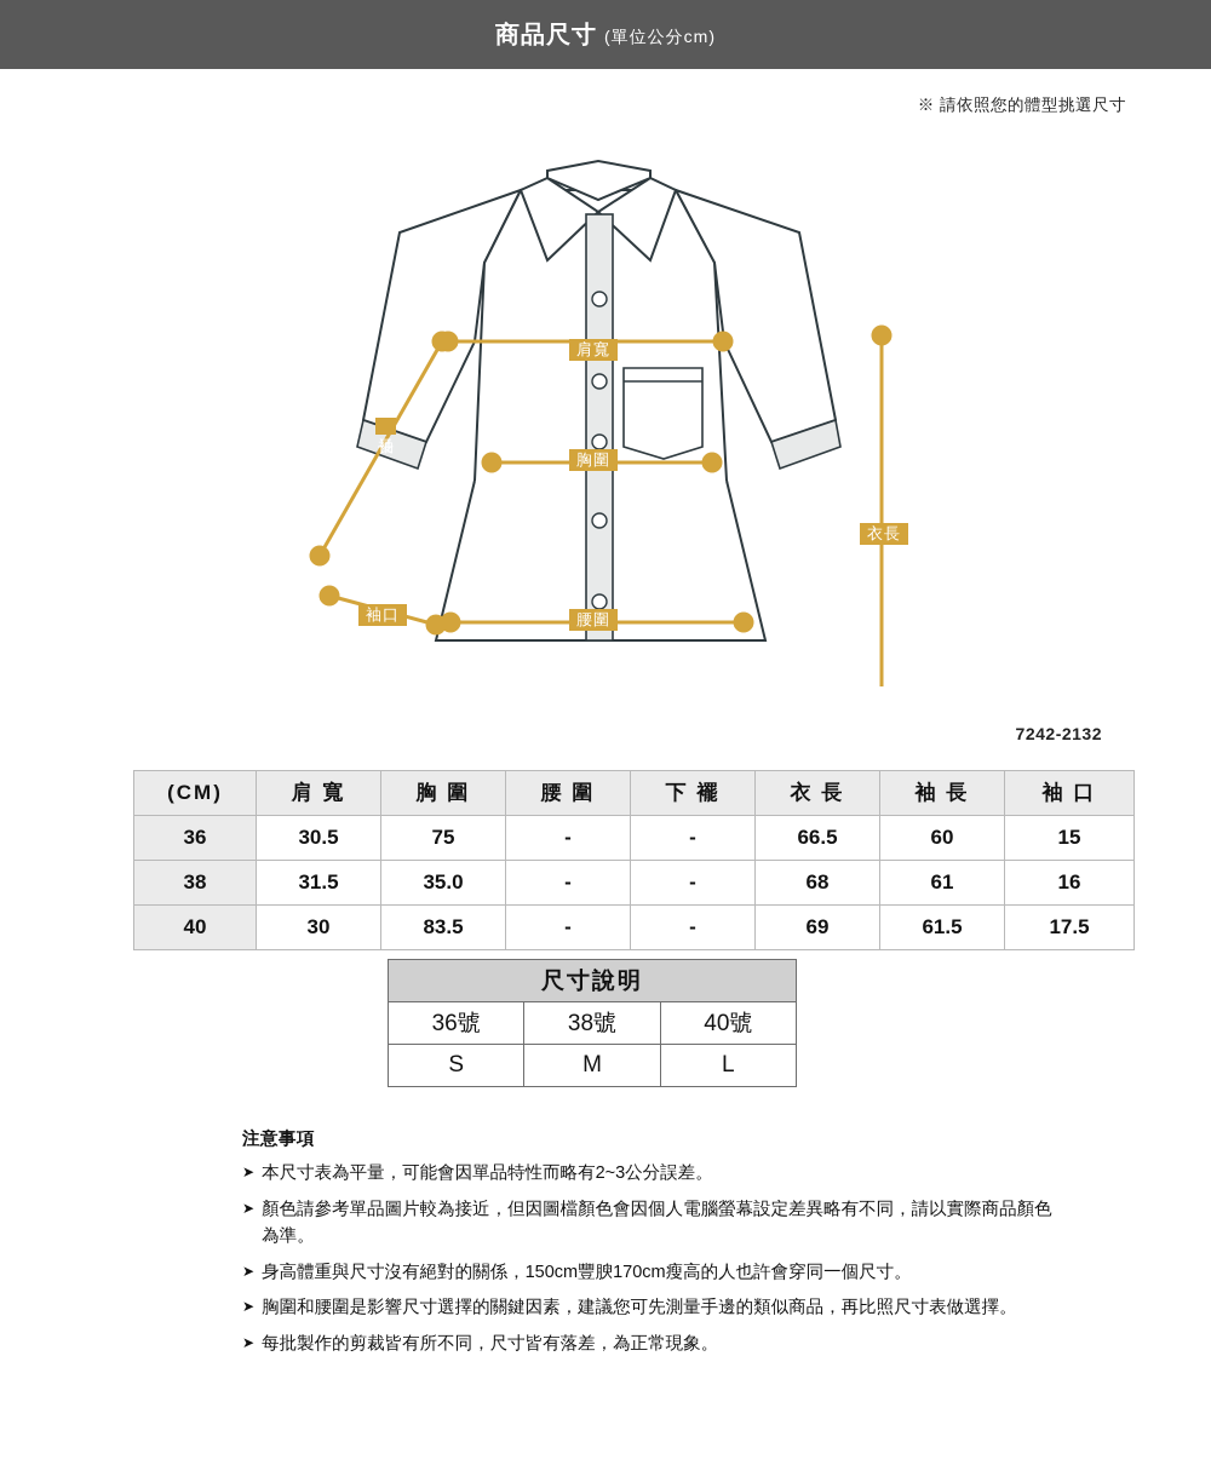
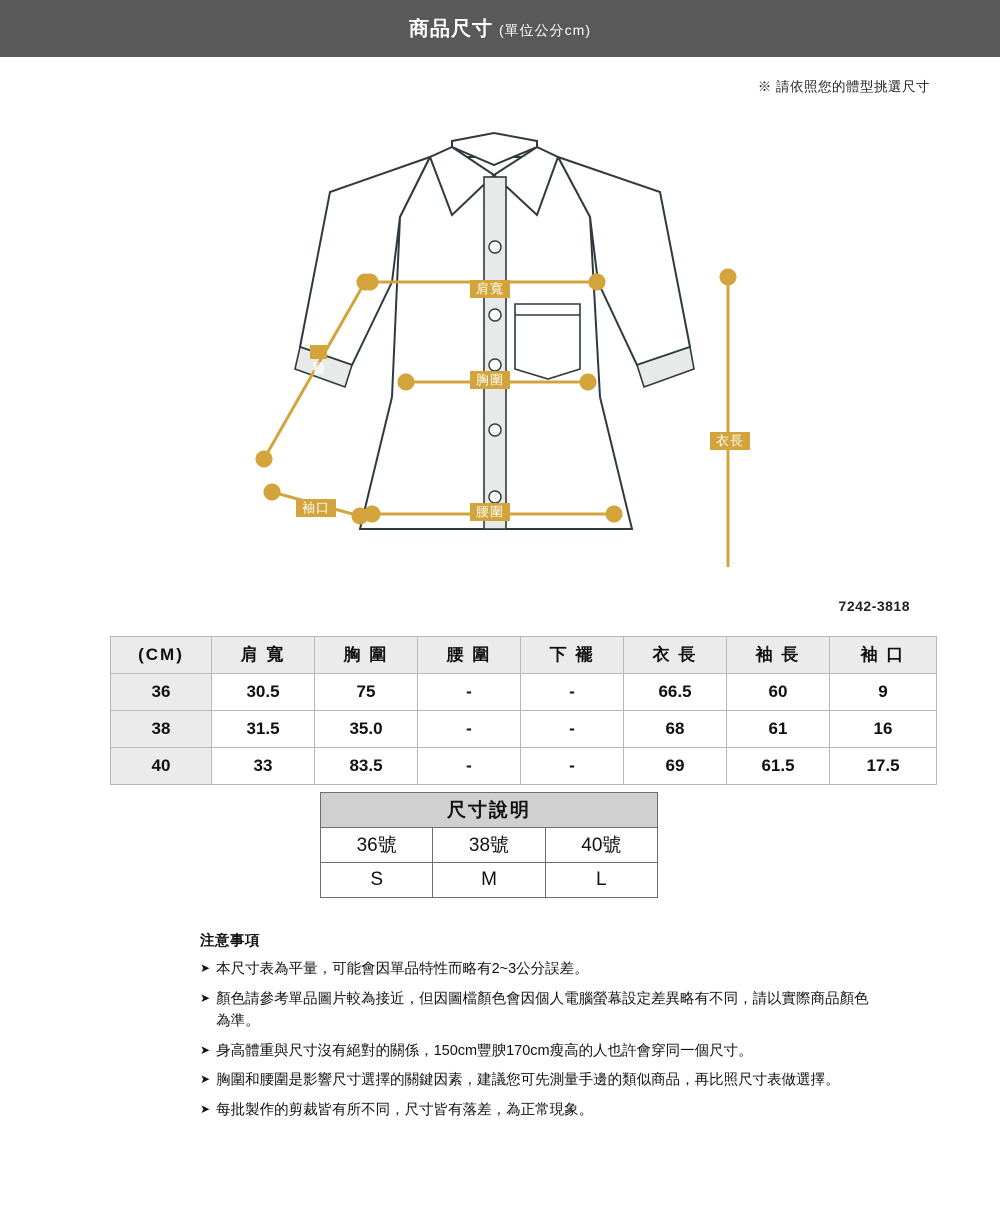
  商品尺寸 (單位公分cm)
  ※ 請依照您的體型挑選尺寸
  肩寬
  胸圍
  腰圍
  衣長
  袖口
- 7242-2132
+ 7242-3818
  (CM)	肩 寬	胸 圍	腰 圍	下 襬	衣 長	袖 長	袖 口
- 36	30.5	75	-	-	66.5	60	15
+ 36	30.5	75	-	-	66.5	60	9
  38	31.5	35.0	-	-	68	61	16
- 40	30	83.5	-	-	69	61.5	17.5
+ 40	33	83.5	-	-	69	61.5	17.5
  尺寸說明
  36號	38號	40號
  S	M	L
  注意事項
  ➤
  本尺寸表為平量，可能會因單品特性而略有2~3公分誤差。
  ➤
  顏色請參考單品圖片較為接近，但因圖檔顏色會因個人電腦螢幕設定差異略有不同，請以實際商品顏色為準。
  ➤
  身高體重與尺寸沒有絕對的關係，150cm豐腴170cm瘦高的人也許會穿同一個尺寸。
  ➤
  胸圍和腰圍是影響尺寸選擇的關鍵因素，建議您可先測量手邊的類似商品，再比照尺寸表做選擇。
  ➤
  每批製作的剪裁皆有所不同，尺寸皆有落差，為正常現象。
